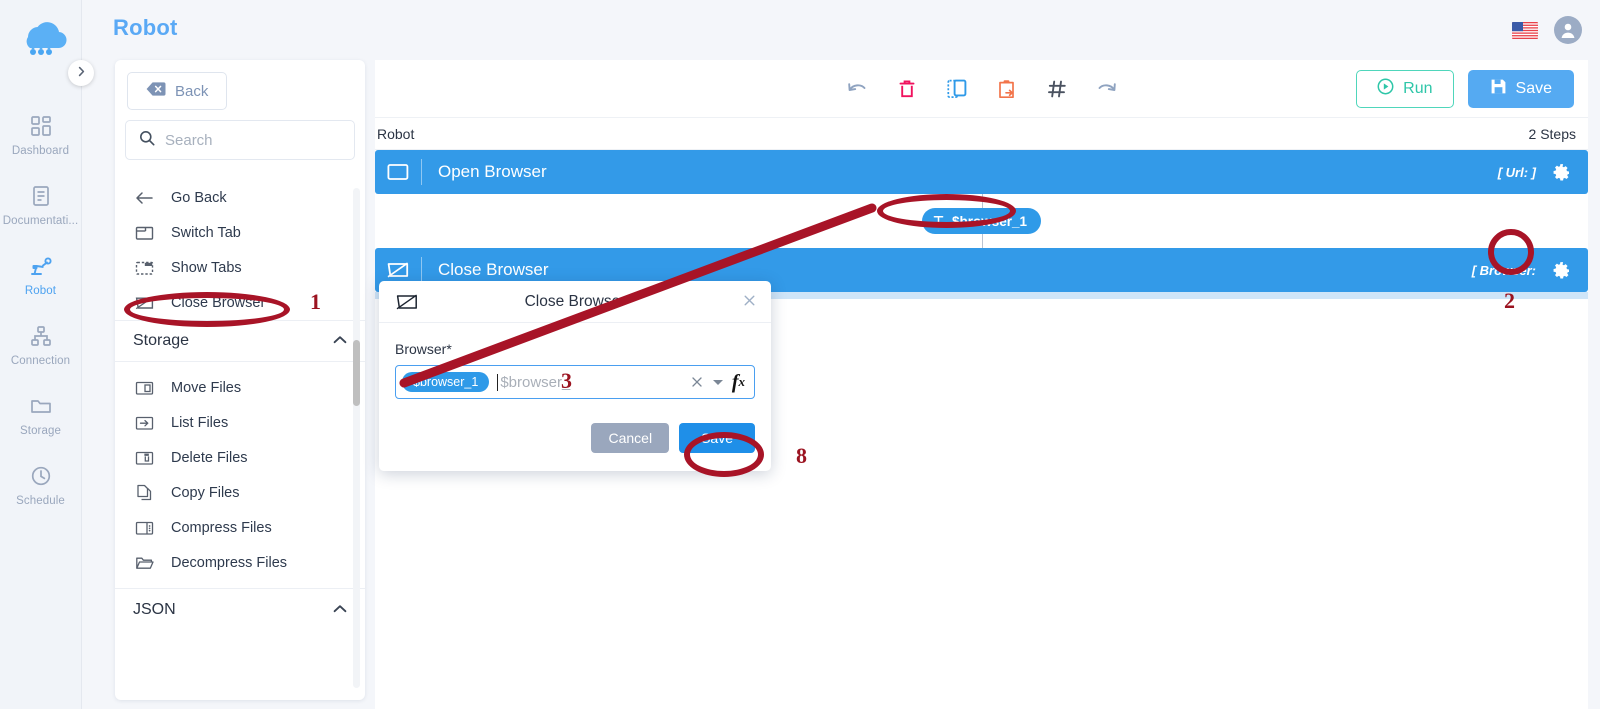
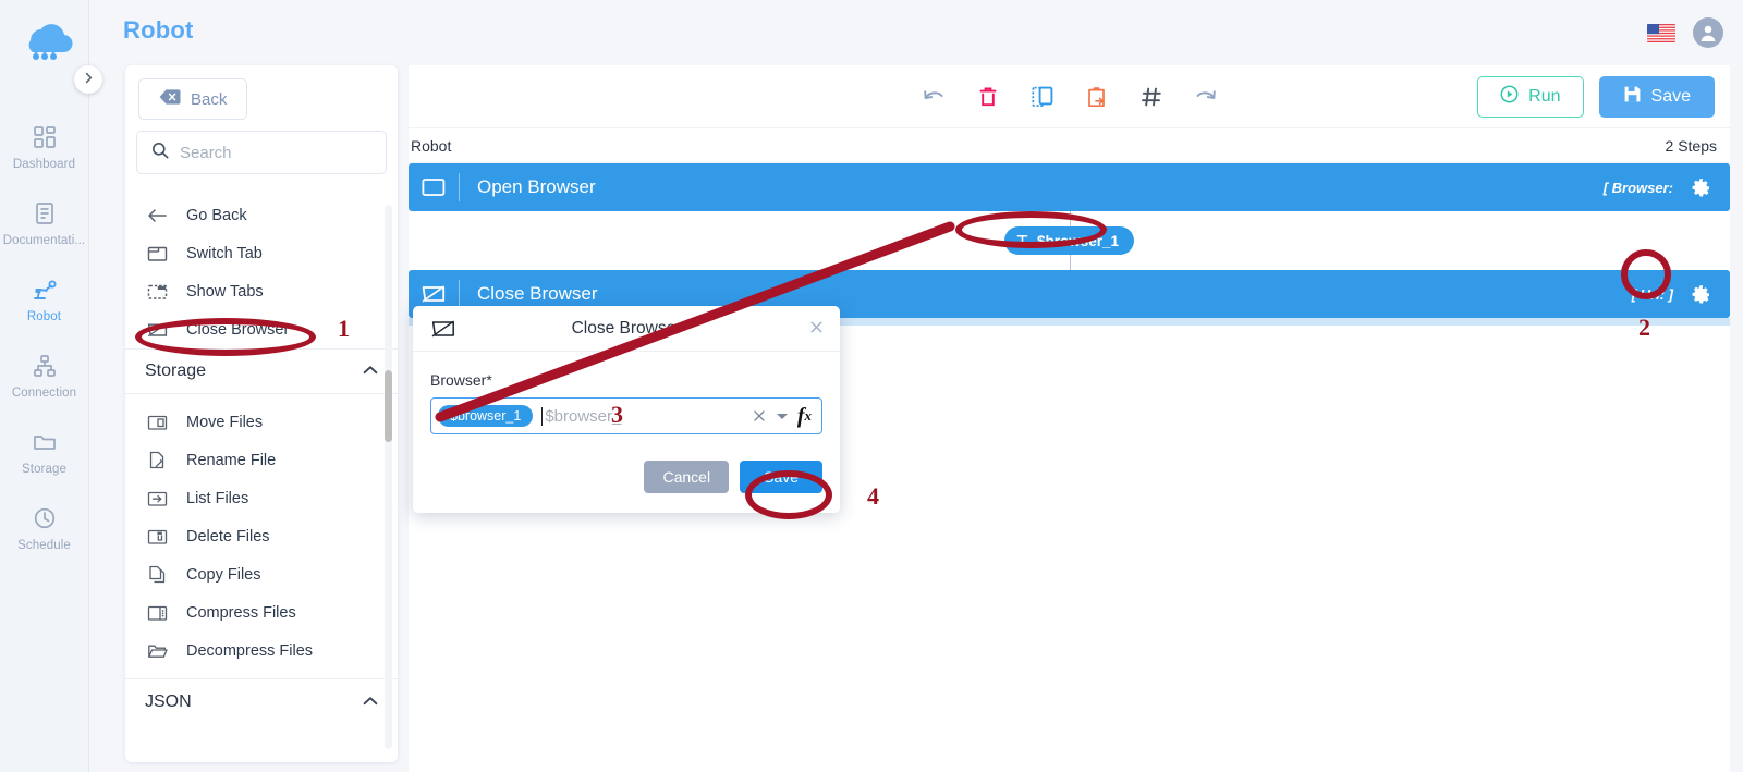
  Dashboard
  Documentati...
  Robot
  Connection
  Storage
  Schedule
  Robot
  Back
  Search
  Go Back
  Switch Tab
  Show Tabs
  Close Browser
  Storage
  Move Files
+ Rename File
  List Files
  Delete Files
  Copy Files
  Compress Files
  Decompress Files
  JSON
  Run
  Save
  Robot
  2 Steps
  Open Browser
- [ Url: ]
+ [ Browser:
  $browser_1
  Close Browser
- [ Browser:
+ [ Url: ]
  Close Brows
  Browser*
  browser_1
  $browser_
  f
  x
  Cancel
  Save
  1
  2
  3
- 8
+ 4
